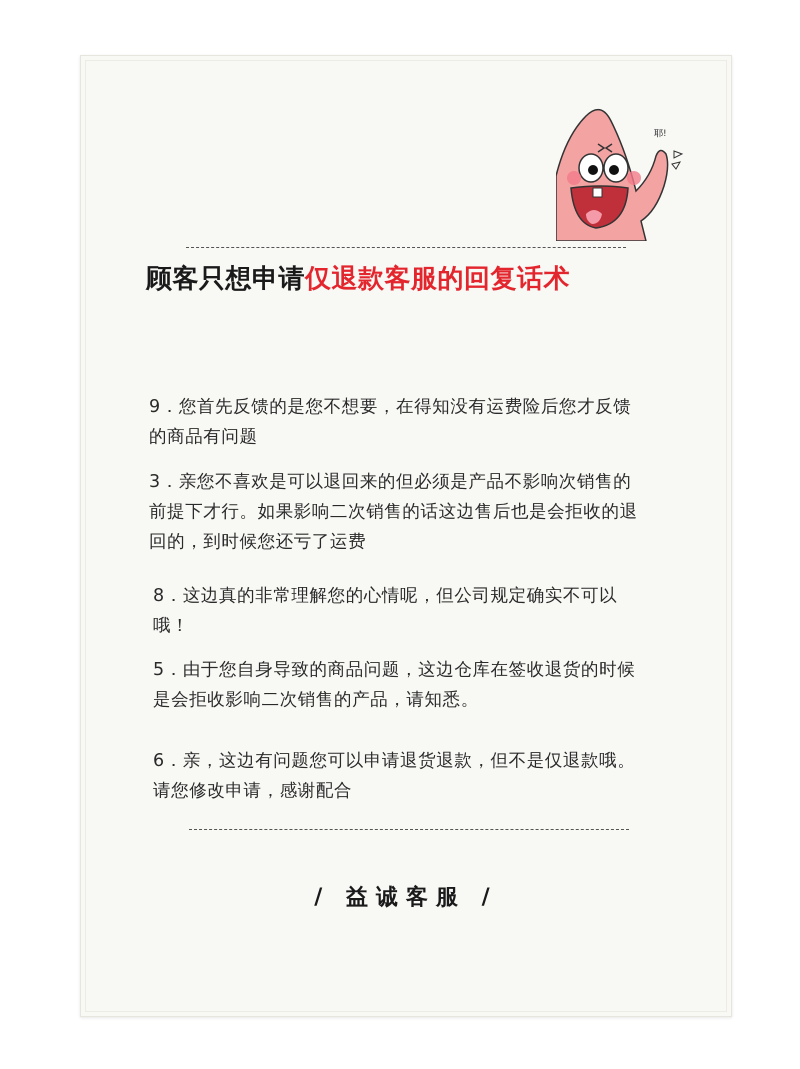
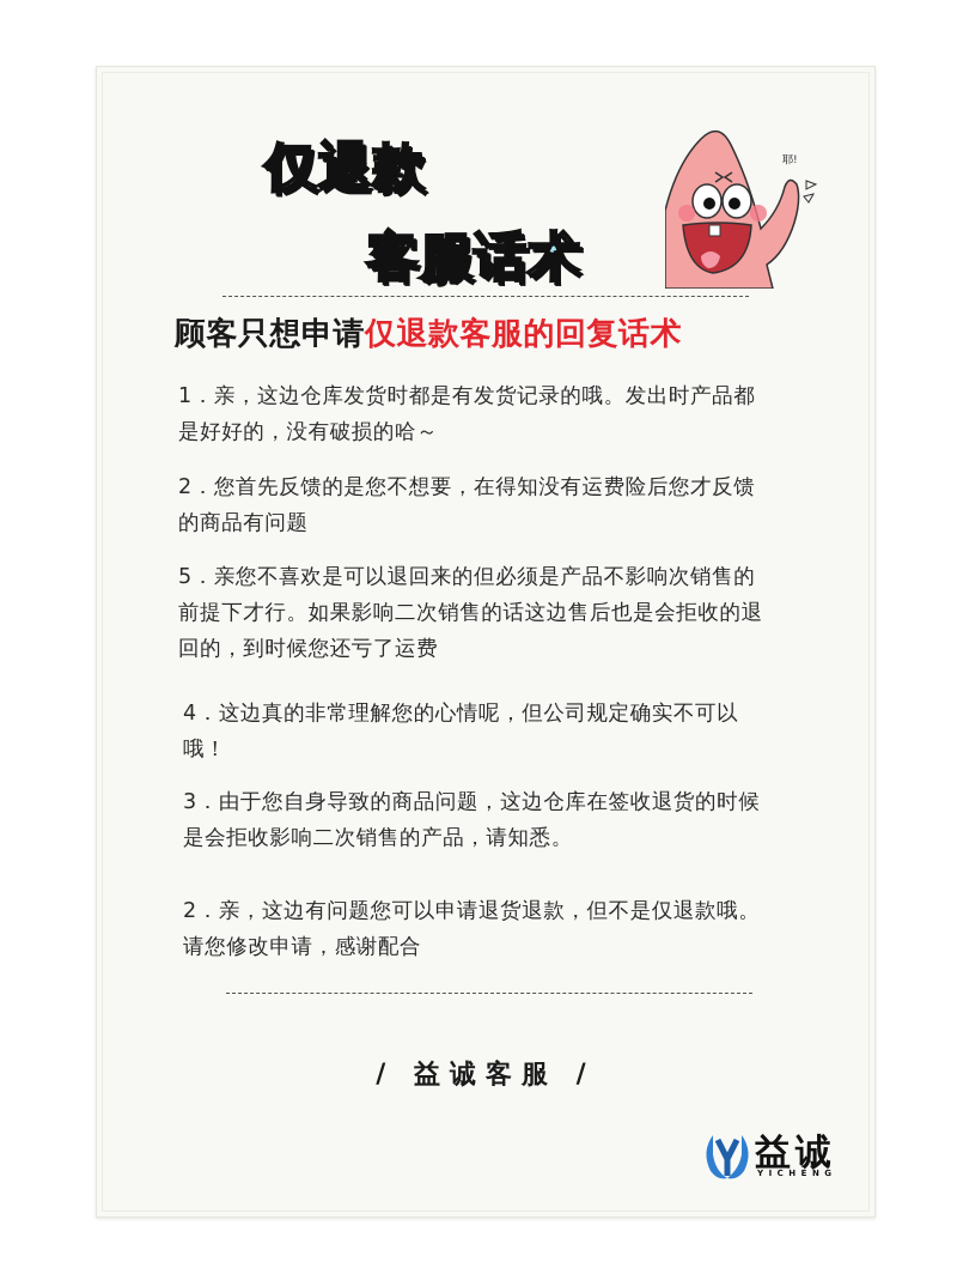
+ 仅退款
+ 客服话术
  耶!
  顾客只想申请仅退款客服的回复话术
+ 1．亲，这边仓库发货时都是有发货记录的哦。发出时产品都是好好的，没有破损的哈～
- 9．您首先反馈的是您不想要，在得知没有运费险后您才反馈的商品有问题
+ 2．您首先反馈的是您不想要，在得知没有运费险后您才反馈的商品有问题
- 3．亲您不喜欢是可以退回来的但必须是产品不影响次销售的前提下才行。如果影响二次销售的话这边售后也是会拒收的退回的，到时候您还亏了运费
+ 5．亲您不喜欢是可以退回来的但必须是产品不影响次销售的前提下才行。如果影响二次销售的话这边售后也是会拒收的退回的，到时候您还亏了运费
- 8．这边真的非常理解您的心情呢，但公司规定确实不可以哦！
+ 4．这边真的非常理解您的心情呢，但公司规定确实不可以哦！
- 5．由于您自身导致的商品问题，这边仓库在签收退货的时候是会拒收影响二次销售的产品，请知悉。
+ 3．由于您自身导致的商品问题，这边仓库在签收退货的时候是会拒收影响二次销售的产品，请知悉。
- 6．亲，这边有问题您可以申请退货退款，但不是仅退款哦。请您修改申请，感谢配合
+ 2．亲，这边有问题您可以申请退货退款，但不是仅退款哦。请您修改申请，感谢配合
  / 益诚客服 /
+ 益诚
+ YICHENG
